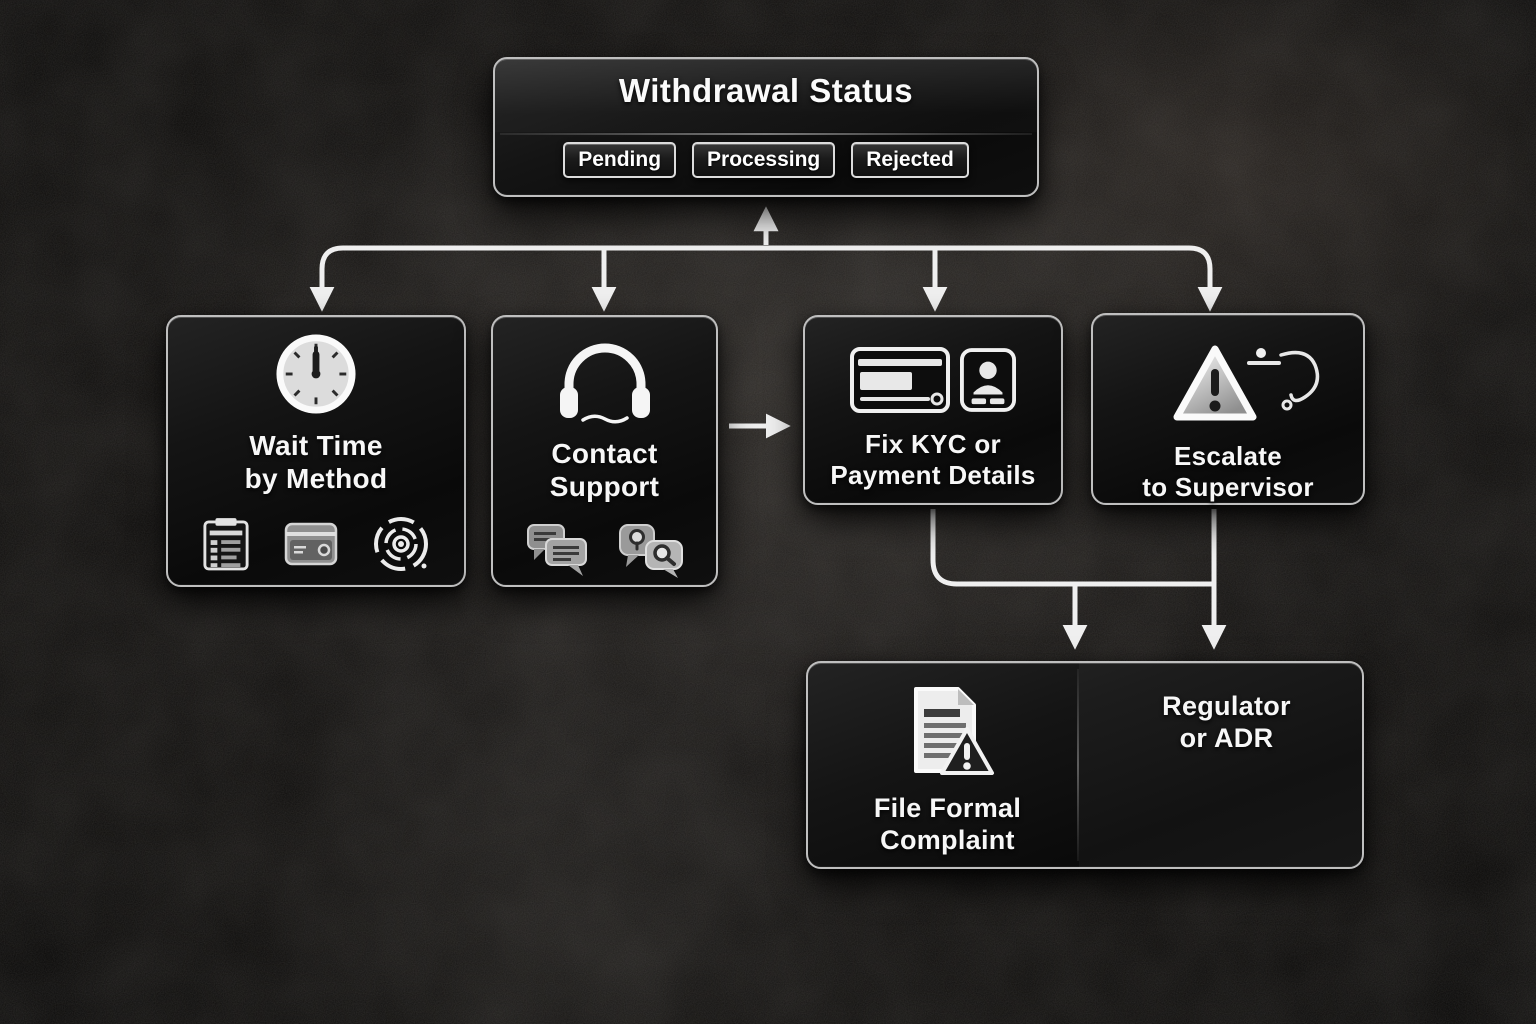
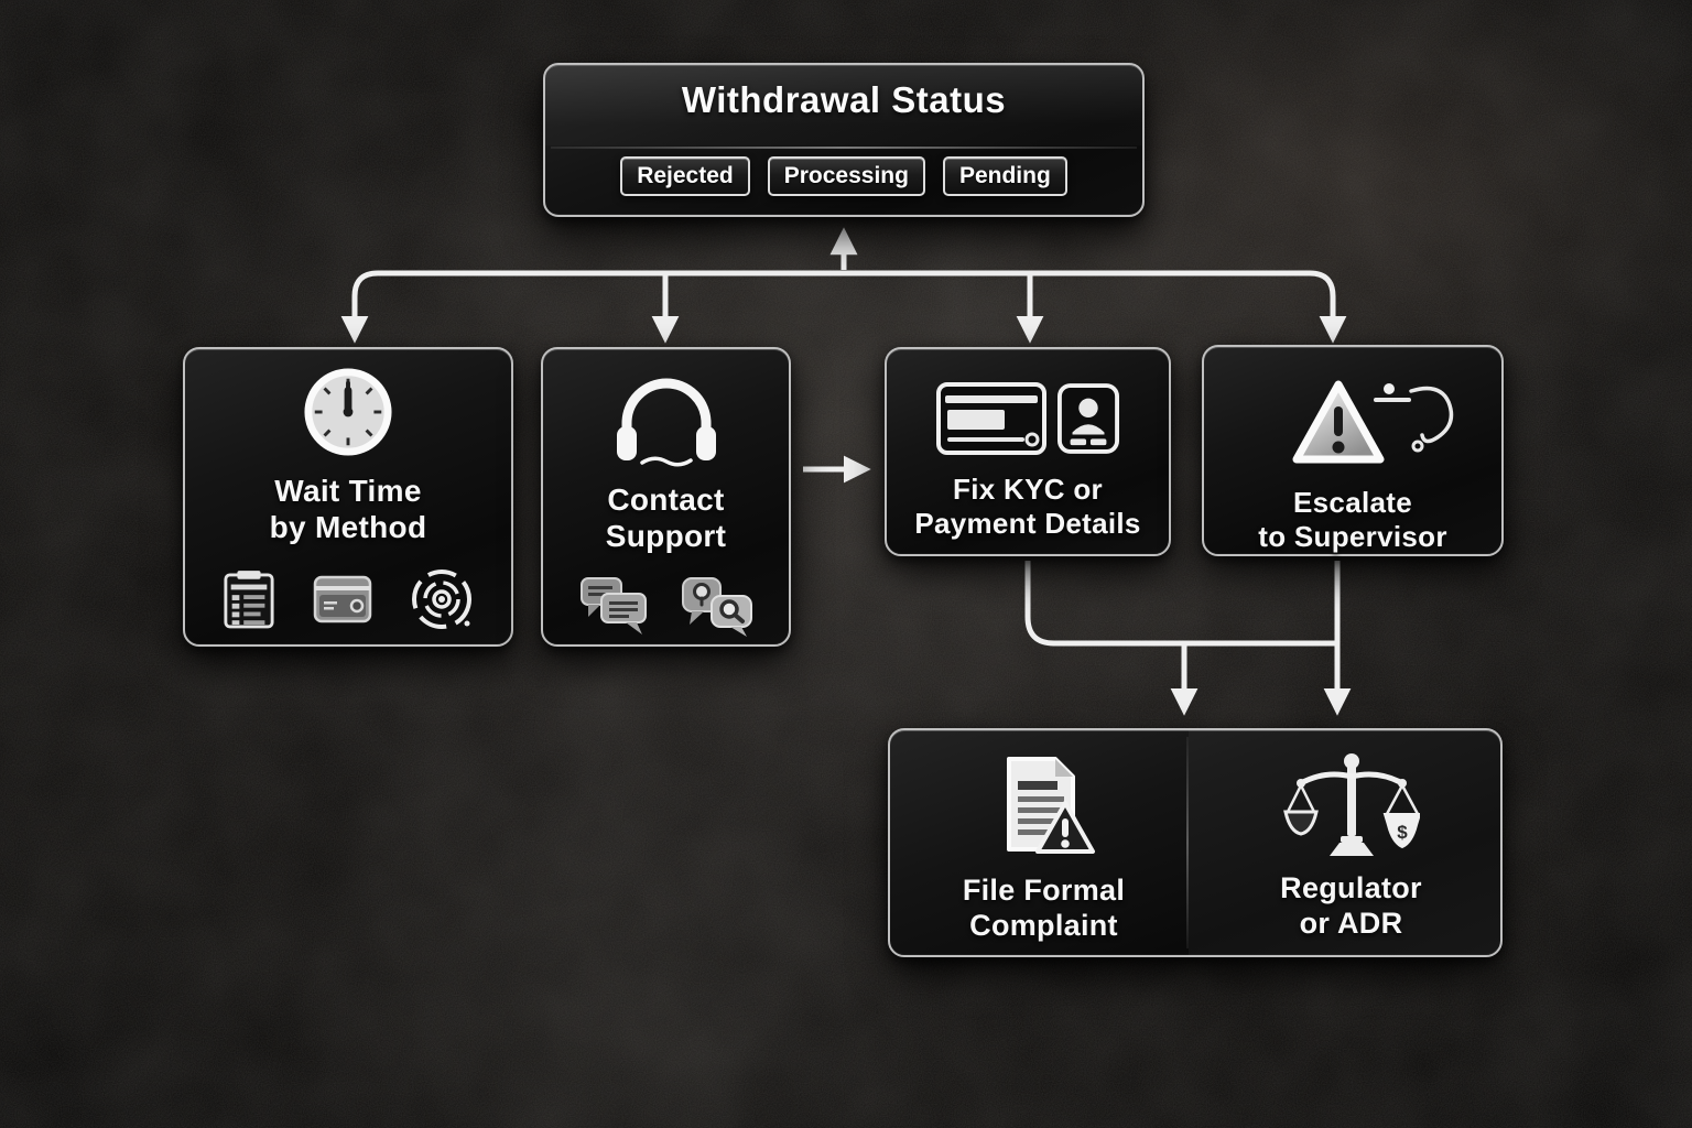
  Withdrawal Status
- Pending
+ Rejected
  Processing
- Rejected
+ Pending
  Wait Time
  by Method
  Contact
  Support
  Fix KYC or
  Payment Details
  Escalate
  to Supervisor
  File Formal
  Complaint
+ $
  Regulator
  or ADR
